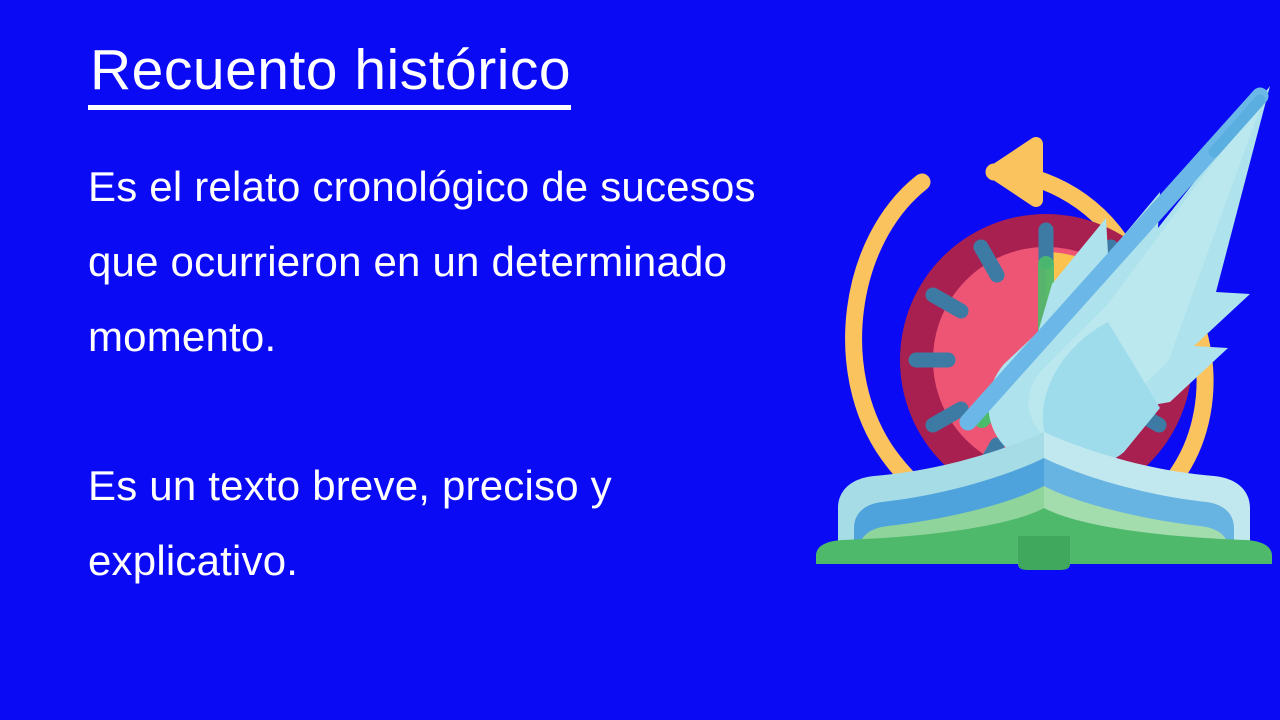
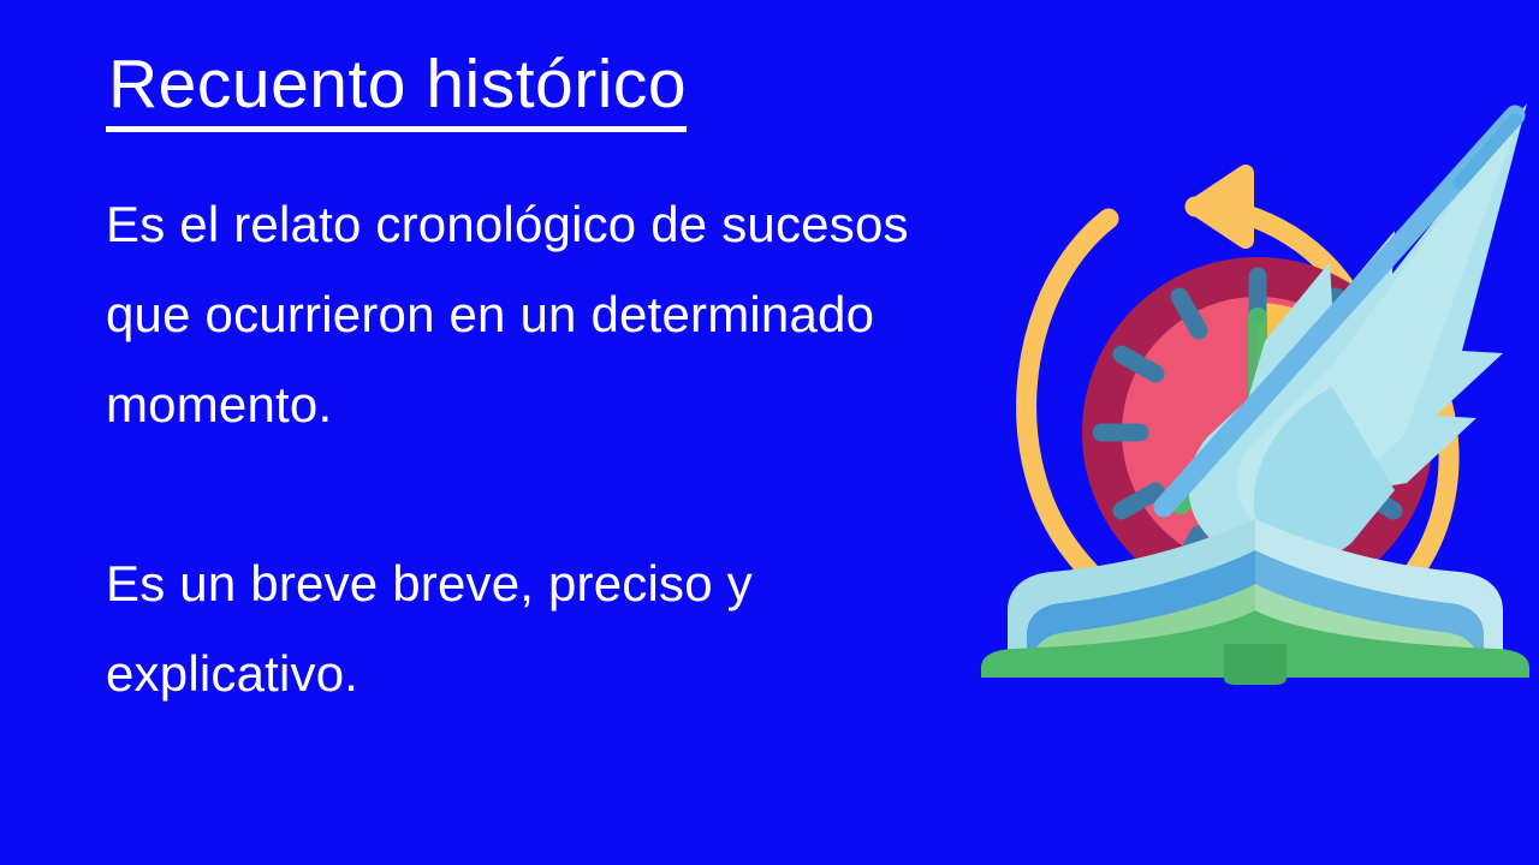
  Recuento histórico
  Es el relato cronológico de sucesos que ocurrieron en un determinado momento.
- Es un texto breve, preciso y explicativo.
+ Es un breve breve, preciso y explicativo.
